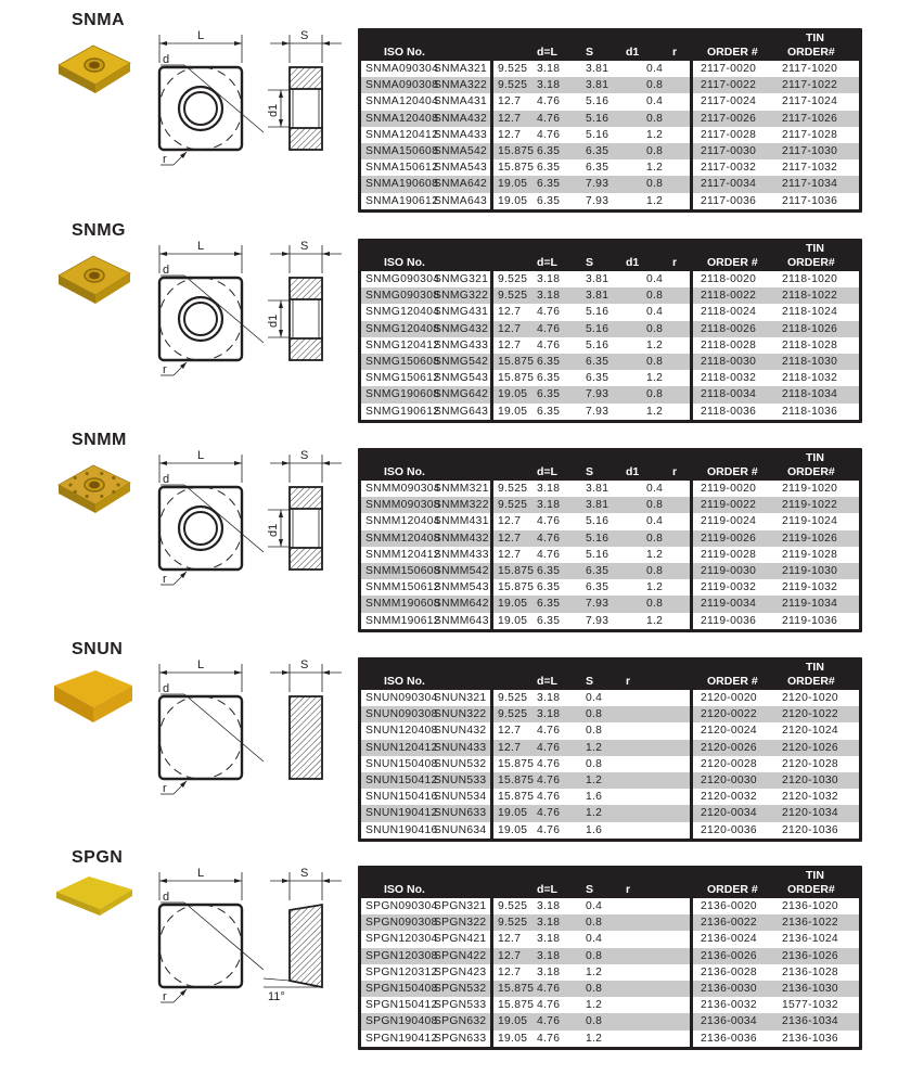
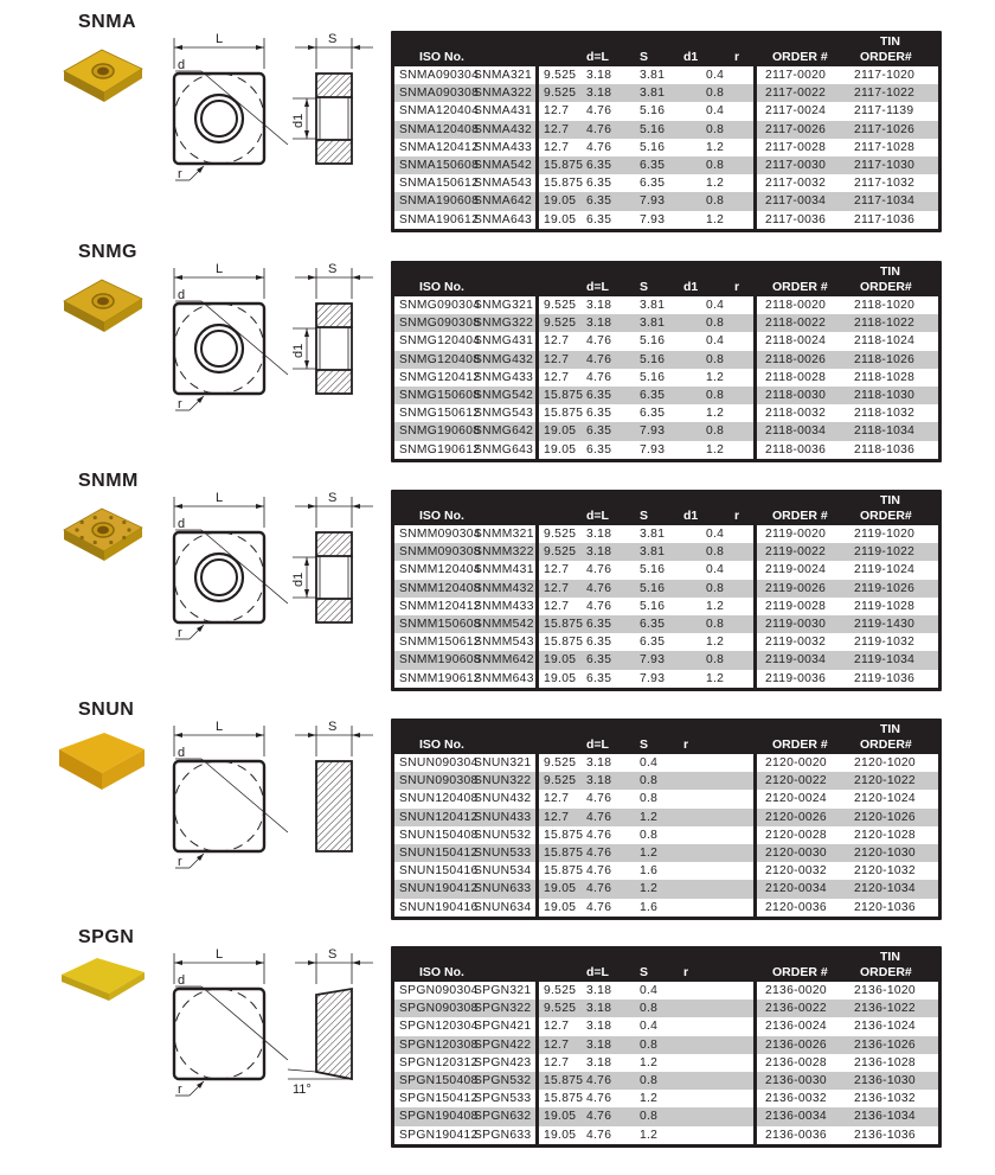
  SNMA
  L
  d
  r
  S
  ISO No.
  d=L
  S
  d1
  r
  ORDER #
  TIN
  ORDER#
  SNMA09030
  SNMA321
  SNMA09030
  SNMA322
  SNMA12040
  SNMA431
  SNMA12040
  SNMA432
  SNMA12041
  SNMA433
  SNMA15060
  SNMA542
  SNMA15061
  SNMA543
  SNMA19060
  SNMA642
  SNMA19061
  SNMA643
  9.525
  3.18
  3.81
  0.4
  9.525
  3.18
  3.81
  0.8
  12.7
  4.76
  5.16
  0.4
  12.7
  4.76
  5.16
  0.8
  12.7
  4.76
  5.16
  1.2
  15.875
  6.35
  6.35
  0.8
  15.875
  6.35
  6.35
  1.2
  19.05
  6.35
  7.93
  0.8
  19.05
  6.35
  7.93
  1.2
  2117-0020
  2117-1020
  2117-0022
  2117-1022
  2117-0024
- 2117-1024
+ 2117-1139
  2117-0026
  2117-1026
  2117-0028
  2117-1028
  2117-0030
  2117-1030
  2117-0032
  2117-1032
  2117-0034
  2117-1034
  2117-0036
  2117-1036
  SNMG
  L
  d
  r
  S
  ISO No.
  d=L
  S
  d1
  r
  ORDER #
  TIN
  ORDER#
  SNMG09030
  SNMG321
  SNMG09030
  SNMG322
  SNMG12040
  SNMG431
  SNMG12040
  SNMG432
  SNMG12041
  SNMG433
  SNMG15060
  SNMG542
  SNMG15061
  SNMG543
  SNMG19060
  SNMG642
  SNMG19061
  SNMG643
  9.525
  3.18
  3.81
  0.4
  9.525
  3.18
  3.81
  0.8
  12.7
  4.76
  5.16
  0.4
  12.7
  4.76
  5.16
  0.8
  12.7
  4.76
  5.16
  1.2
  15.875
  6.35
  6.35
  0.8
  15.875
  6.35
  6.35
  1.2
  19.05
  6.35
  7.93
  0.8
  19.05
  6.35
  7.93
  1.2
  2118-0020
  2118-1020
  2118-0022
  2118-1022
  2118-0024
  2118-1024
  2118-0026
  2118-1026
  2118-0028
  2118-1028
  2118-0030
  2118-1030
  2118-0032
  2118-1032
  2118-0034
  2118-1034
  2118-0036
  2118-1036
  SNMM
  L
  d
  r
  S
  ISO No.
  d=L
  S
  d1
  r
  ORDER #
  TIN
  ORDER#
  SNMM09030
  SNMM321
  SNMM09030
  SNMM322
  SNMM12040
  SNMM431
  SNMM12040
  SNMM432
  SNMM12041
  SNMM433
  SNMM15060
  SNMM542
  SNMM15061
  SNMM543
  SNMM19060
  SNMM642
  SNMM19061
  SNMM643
  9.525
  3.18
  3.81
  0.4
  9.525
  3.18
  3.81
  0.8
  12.7
  4.76
  5.16
  0.4
  12.7
  4.76
  5.16
  0.8
  12.7
  4.76
  5.16
  1.2
  15.875
  6.35
  6.35
  0.8
  15.875
  6.35
  6.35
  1.2
  19.05
  6.35
  7.93
  0.8
  19.05
  6.35
  7.93
  1.2
  2119-0020
  2119-1020
  2119-0022
  2119-1022
  2119-0024
  2119-1024
  2119-0026
  2119-1026
  2119-0028
  2119-1028
  2119-0030
- 2119-1030
+ 2119-1430
  2119-0032
  2119-1032
  2119-0034
  2119-1034
  2119-0036
  2119-1036
  SNUN
  L
  d
  r
  S
  ISO No.
  d=L
  S
  r
  ORDER #
  TIN
  ORDER#
  SNUN090304
  SNUN321
  SNUN090308
  SNUN322
  SNUN120408
  SNUN432
  SNUN120412
  SNUN433
  SNUN150408
  SNUN532
  SNUN150412
  SNUN533
  SNUN150416
  SNUN534
  SNUN190412
  SNUN633
  SNUN190416
  SNUN634
  9.525
  3.18
  0.4
  9.525
  3.18
  0.8
  12.7
  4.76
  0.8
  12.7
  4.76
  1.2
  15.875
  4.76
  0.8
  15.875
  4.76
  1.2
  15.875
  4.76
  1.6
  19.05
  4.76
  1.2
  19.05
  4.76
  1.6
  2120-0020
  2120-1020
  2120-0022
  2120-1022
  2120-0024
  2120-1024
  2120-0026
  2120-1026
  2120-0028
  2120-1028
  2120-0030
  2120-1030
  2120-0032
  2120-1032
  2120-0034
  2120-1034
  2120-0036
  2120-1036
  SPGN
  L
  d
  r
  S
  11°
  ISO No.
  d=L
  S
  r
  ORDER #
  TIN
  ORDER#
  SPGN090304
  SPGN321
  SPGN090308
  SPGN322
  SPGN120304
  SPGN421
  SPGN120308
  SPGN422
  SPGN120312
  SPGN423
  SPGN150408
  SPGN532
  SPGN150412
  SPGN533
  SPGN190408
  SPGN632
  SPGN190412
  SPGN633
  9.525
  3.18
  0.4
  9.525
  3.18
  0.8
  12.7
  3.18
  0.4
  12.7
  3.18
  0.8
  12.7
  3.18
  1.2
  15.875
  4.76
  0.8
  15.875
  4.76
  1.2
  19.05
  4.76
  0.8
  19.05
  4.76
  1.2
  2136-0020
  2136-1020
  2136-0022
  2136-1022
  2136-0024
  2136-1024
  2136-0026
  2136-1026
  2136-0028
  2136-1028
  2136-0030
  2136-1030
  2136-0032
- 1577-1032
+ 2136-1032
  2136-0034
  2136-1034
  2136-0036
  2136-1036
